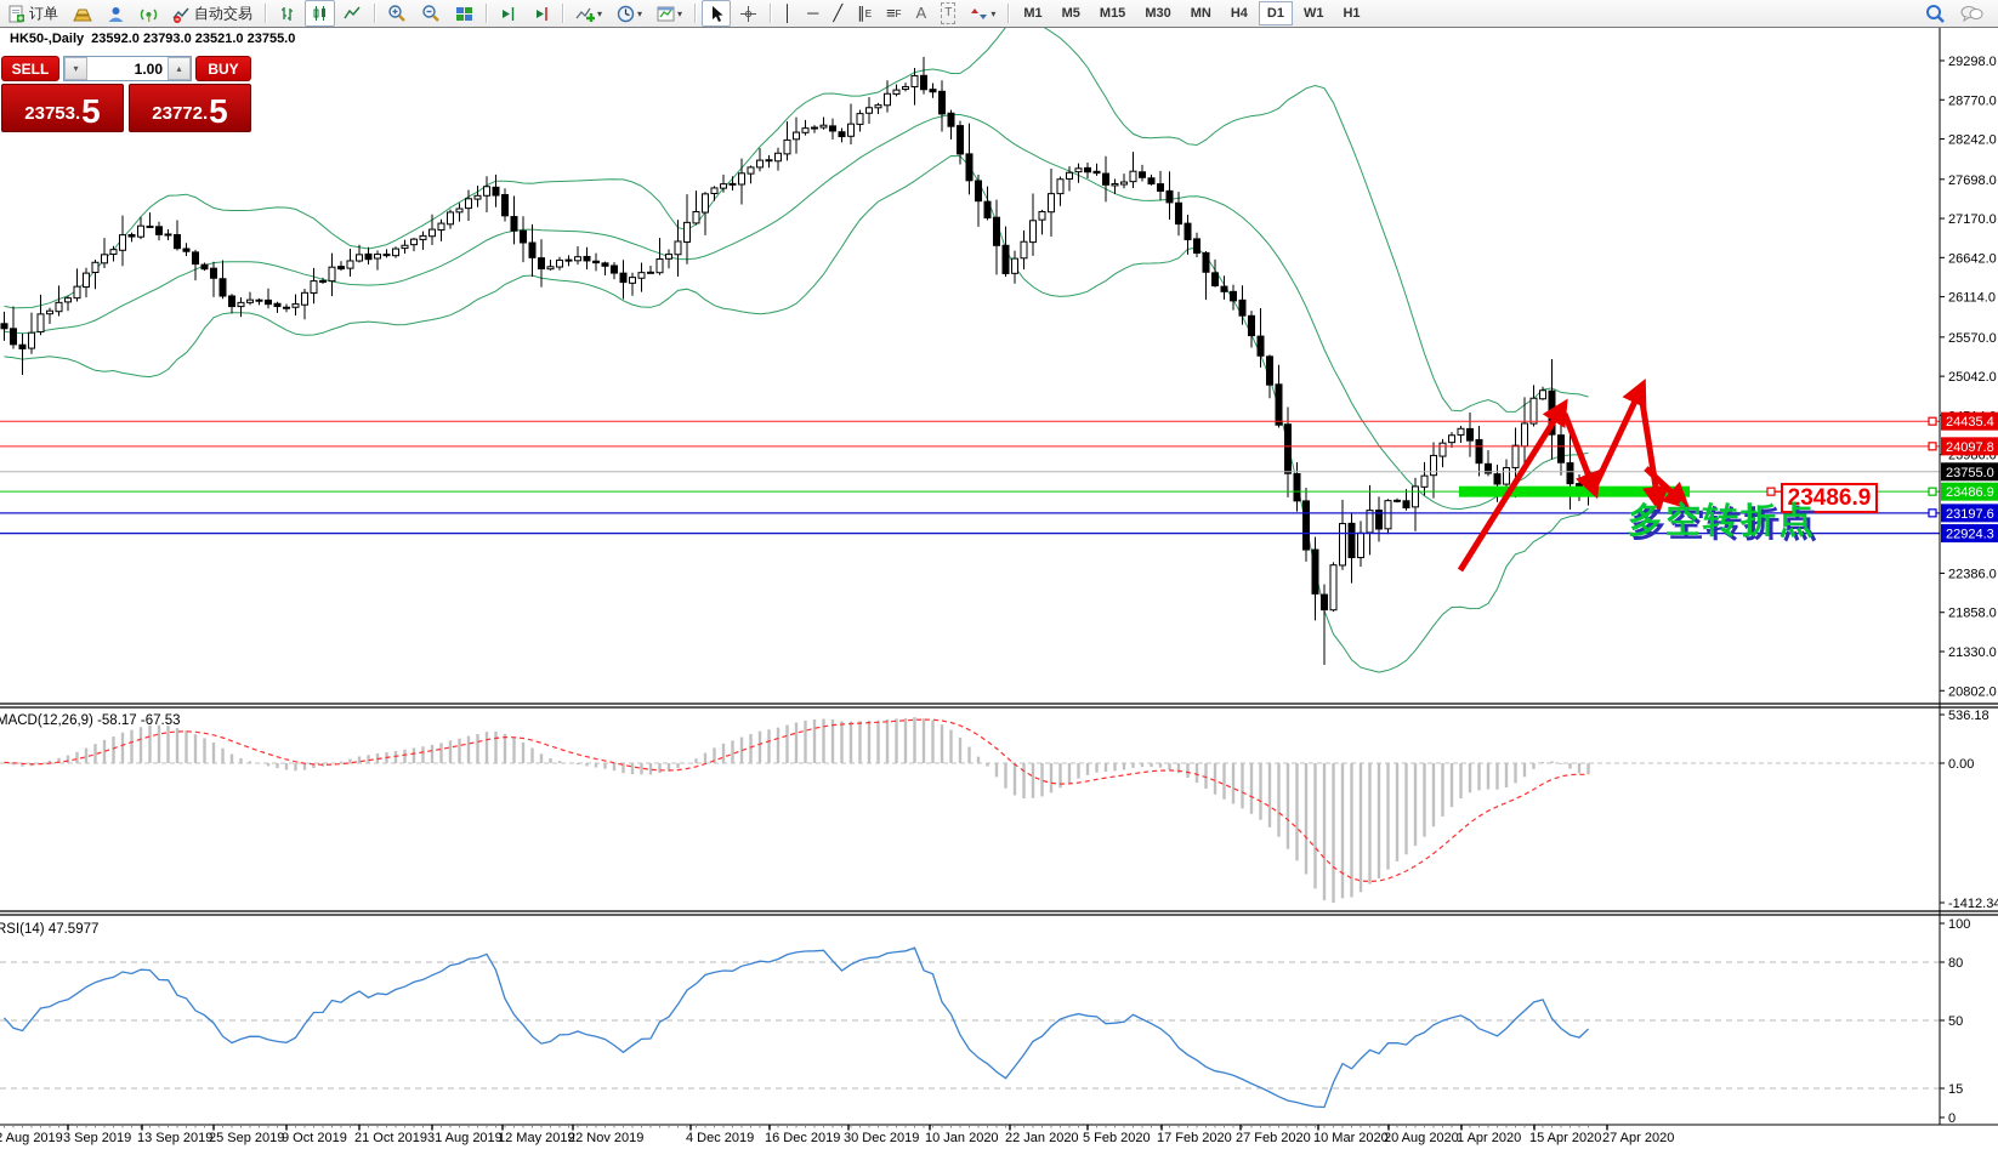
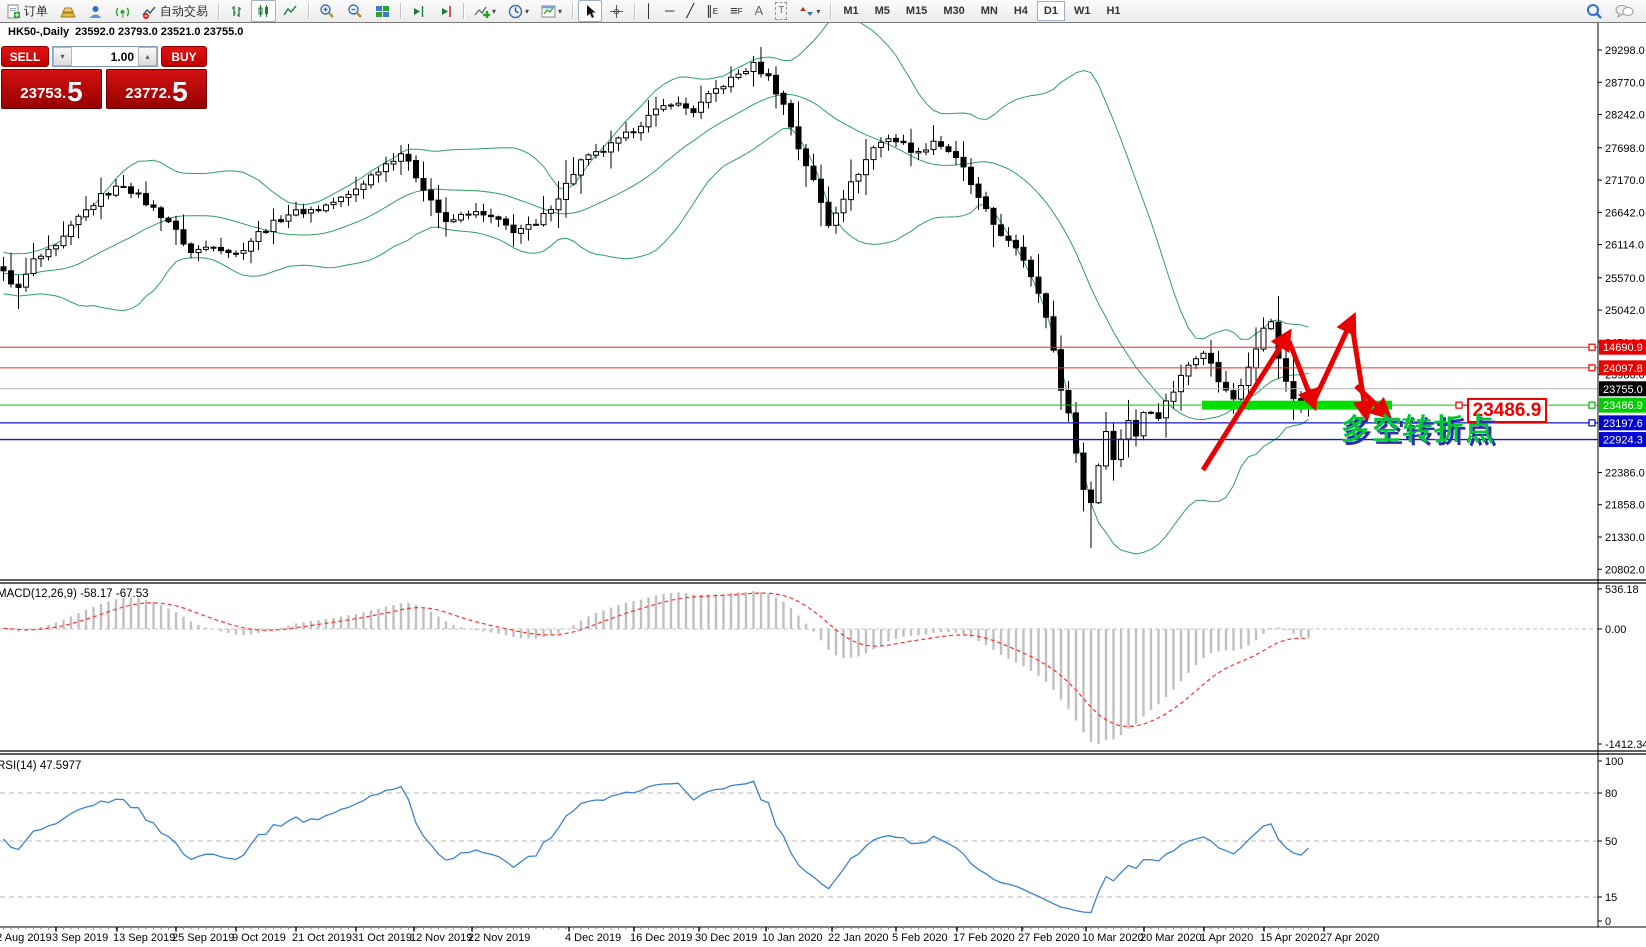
  订单
  自动交易
  ▾
  ▾
  ▾
  │
  ─
  ╱
  ∥
  E
  ≡
  F
  A
  T
  ▾
  M1
  M5
  M15
  M30
  MN
  H4
  D1
  W1
  H1
  29298.0
  28770.0
  28242.0
  27698.0
  27170.0
  26642.0
  26114.0
  25570.0
  25042.0
  23986.0
  22386.0
  21858.0
  21330.0
  20802.0
- 24435.4
+ 14690.9
  24097.8
  23755.0
  23486.9
  23197.6
  22924.3
  536.18
  0.00
  -1412.34
  100
  80
  50
  15
  0
  MACD(12,26,9) -58.17 -67.53
  RSI(14) 47.5977
  Aug 2019
  3 Sep 2019
  13 Sep 2019
  25 Sep 2019
  9 Oct 2019
  21 Oct 2019
- 31 Aug 2019
+ 31 Oct 2019
- 12 May 2019
+ 12 Nov 2019
  22 Nov 2019
  4 Dec 2019
  16 Dec 2019
  30 Dec 2019
  10 Jan 2020
  22 Jan 2020
  5 Feb 2020
  17 Feb 2020
  27 Feb 2020
  10 Mar 2020
- 20 Aug 2020
+ 20 Mar 2020
  1 Apr 2020
  15 Apr 2020
  27 Apr 2020
  HK50-,Daily 23592.0 23793.0 23521.0 23755.0
  SELL
  ▾
  1.00
  ▴
  BUY
  23753.
  5
  23772.
  5
  23486.9
  多空转折点
